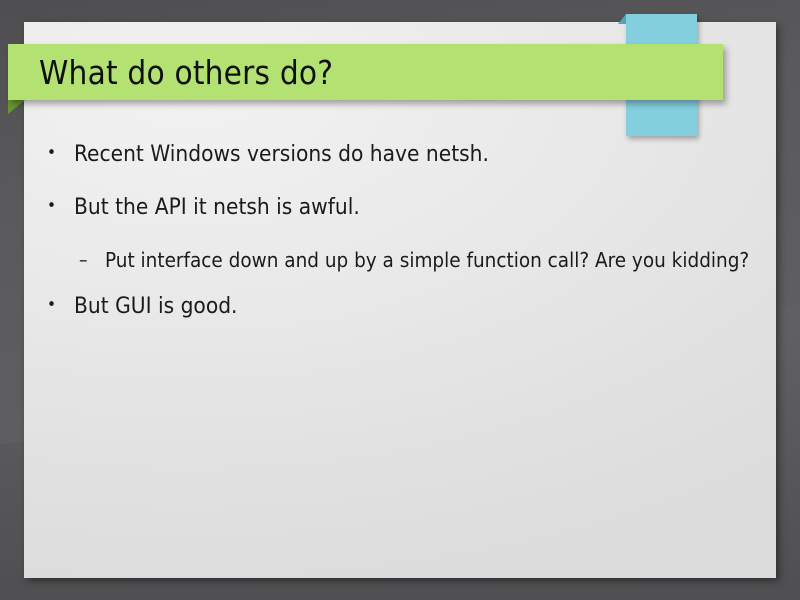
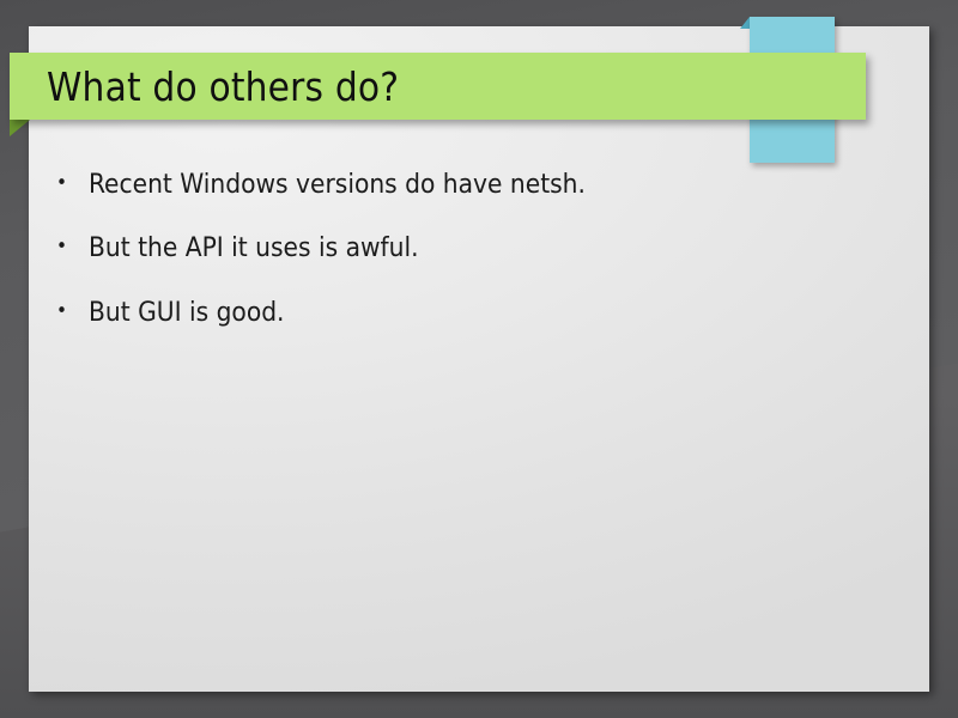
  What do others do?
  •
  Recent Windows versions do have netsh.
  •
- But the API it netsh is awful.
+ But the API it uses is awful.
- –
- Put interface down and up by a simple function call? Are you kidding?
  •
  But GUI is good.
